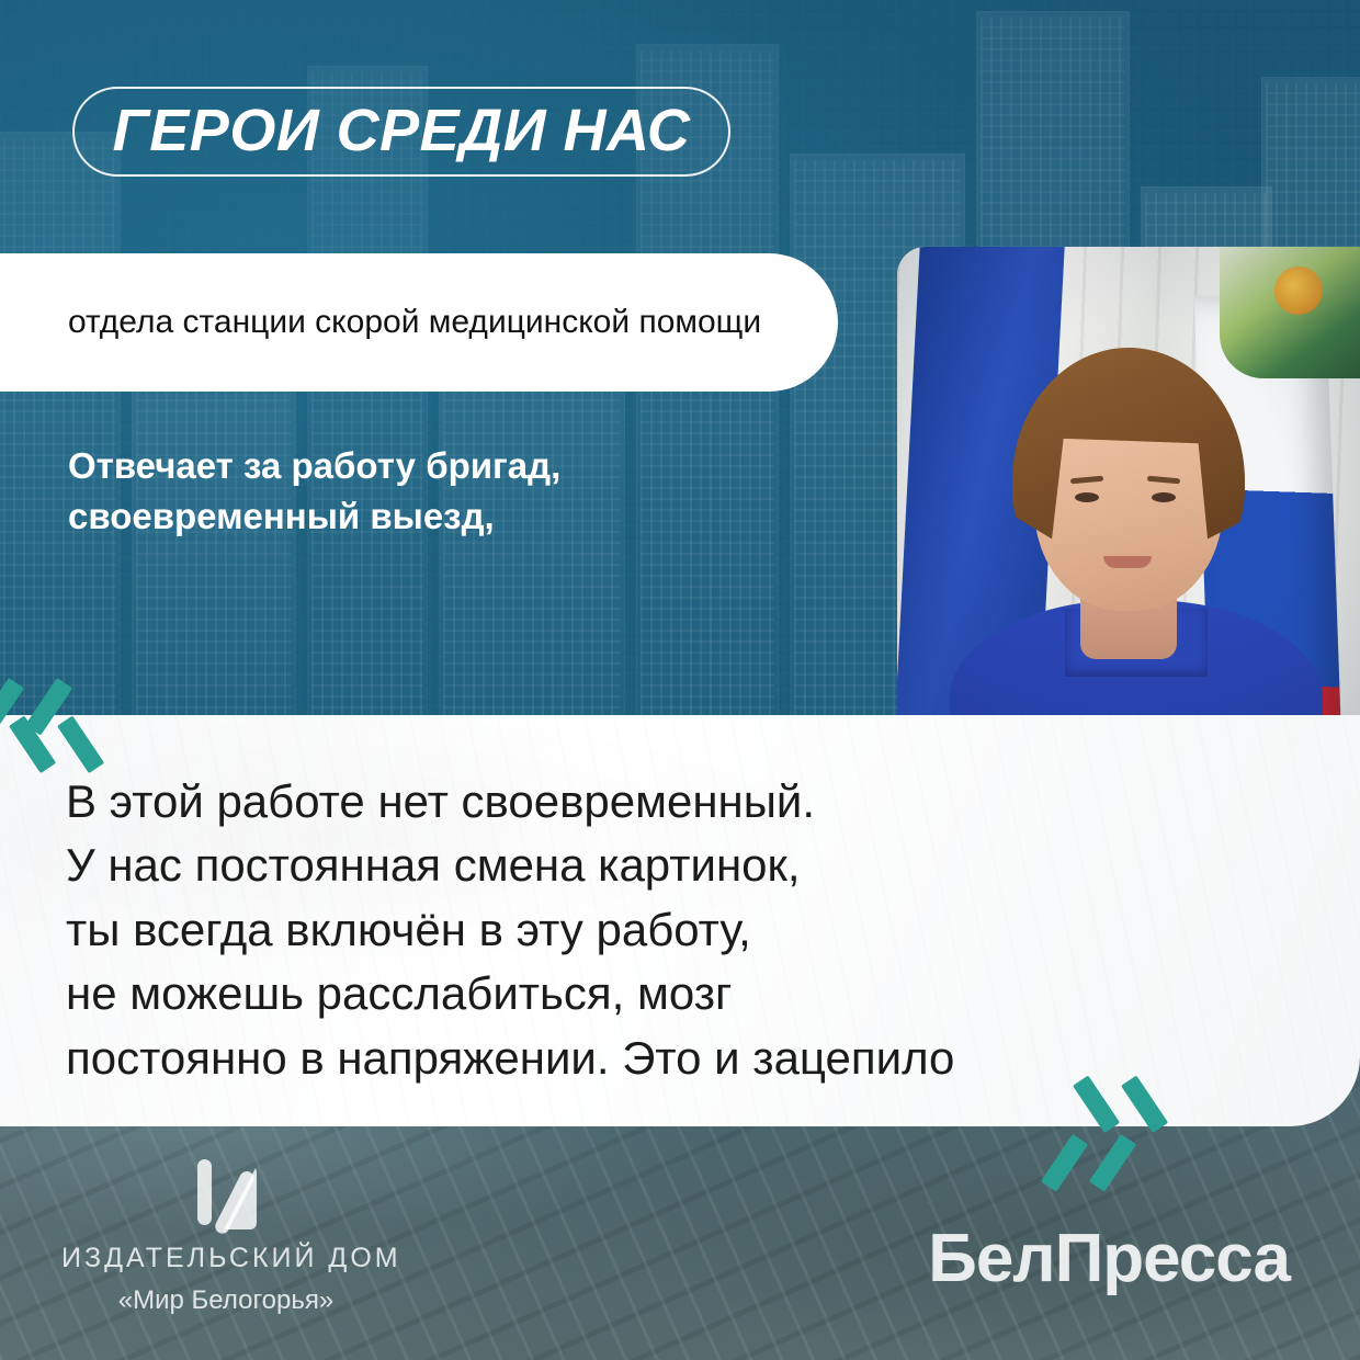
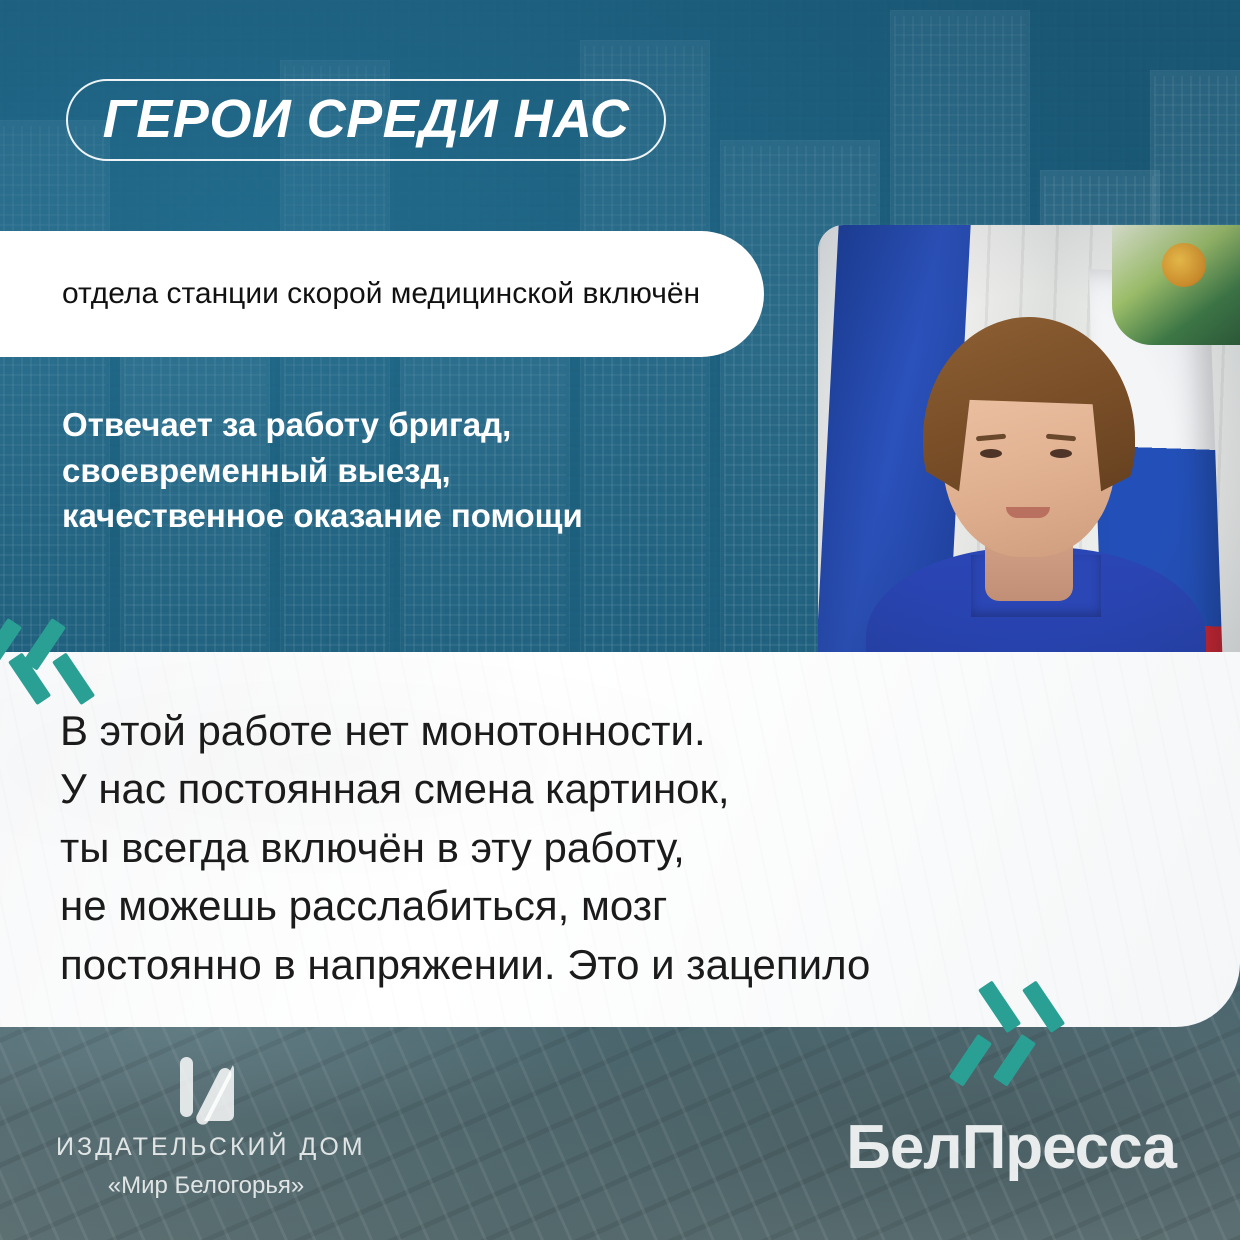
  ГЕРОИ СРЕДИ НАС
- отдела станции скорой медицинской помощи
+ отдела станции скорой медицинской включён
  Отвечает за работу бригад,
  своевременный выезд,
+ качественное оказание помощи
- В этой работе нет своевременный.
+ В этой работе нет монотонности.
  У нас постоянная смена картинок,
  ты всегда включён в эту работу,
  не можешь расслабиться, мозг
  постоянно в напряжении. Это и зацепило
  ИЗДАТЕЛЬСКИЙ ДОМ
  «Мир Белогорья»
  БелПресса
